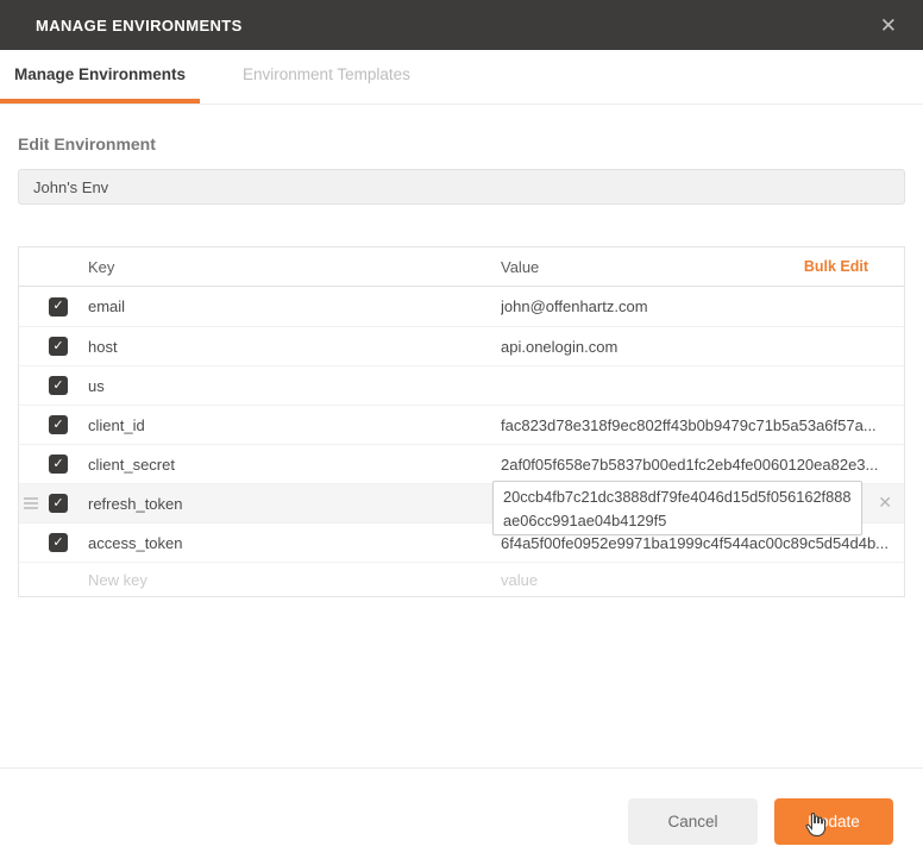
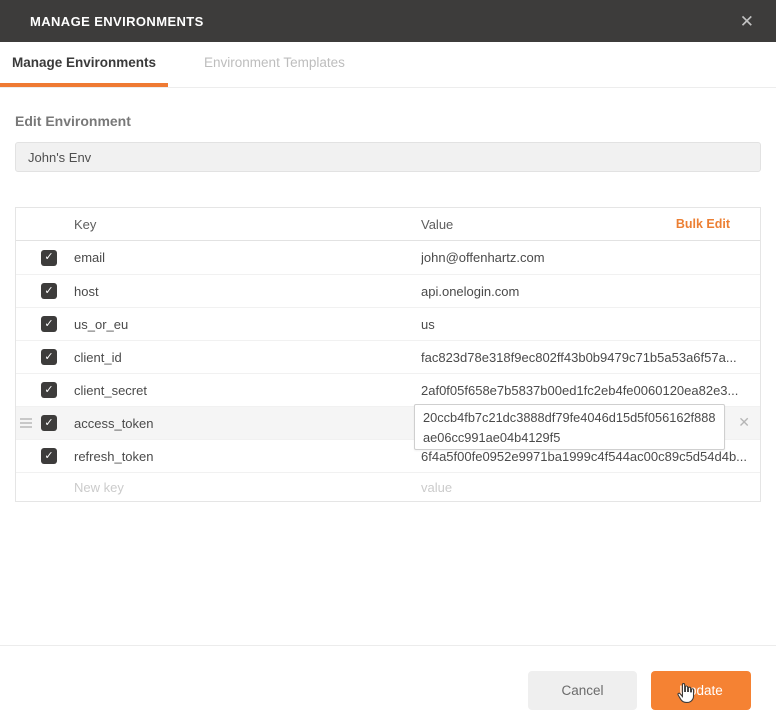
  MANAGE ENVIRONMENTS
  ✕
  Manage Environments
  Environment Templates
  Edit Environment
  John's Env
  Key
  Value
  Bulk Edit
  ✓
  email
  john@offenhartz.com
  ✓
  host
  api.onelogin.com
  ✓
+ us_or_eu
  us
  ✓
  client_id
  fac823d78e318f9ec802ff43b0b9479c71b5a53a6f57a...
  ✓
  client_secret
  2af0f05f658e7b5837b00ed1fc2eb4fe0060120ea82e3...
  ✓
- refresh_token
+ access_token
  ✓
- access_token
+ refresh_token
  6f4a5f00fe0952e9971ba1999c4f544ac00c89c5d54d4b...
  New key
  value
  ✕
  Cancel
